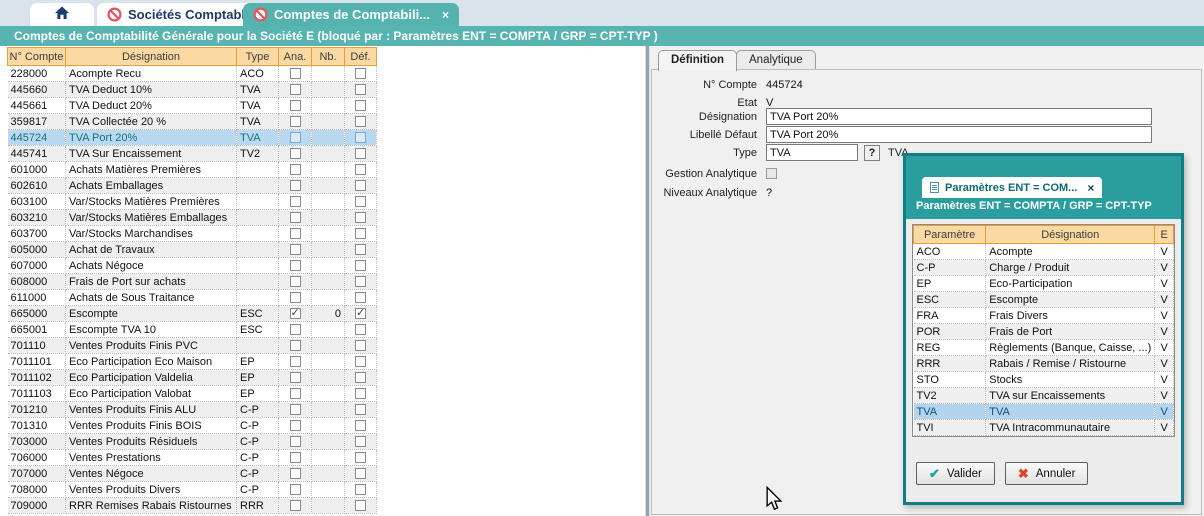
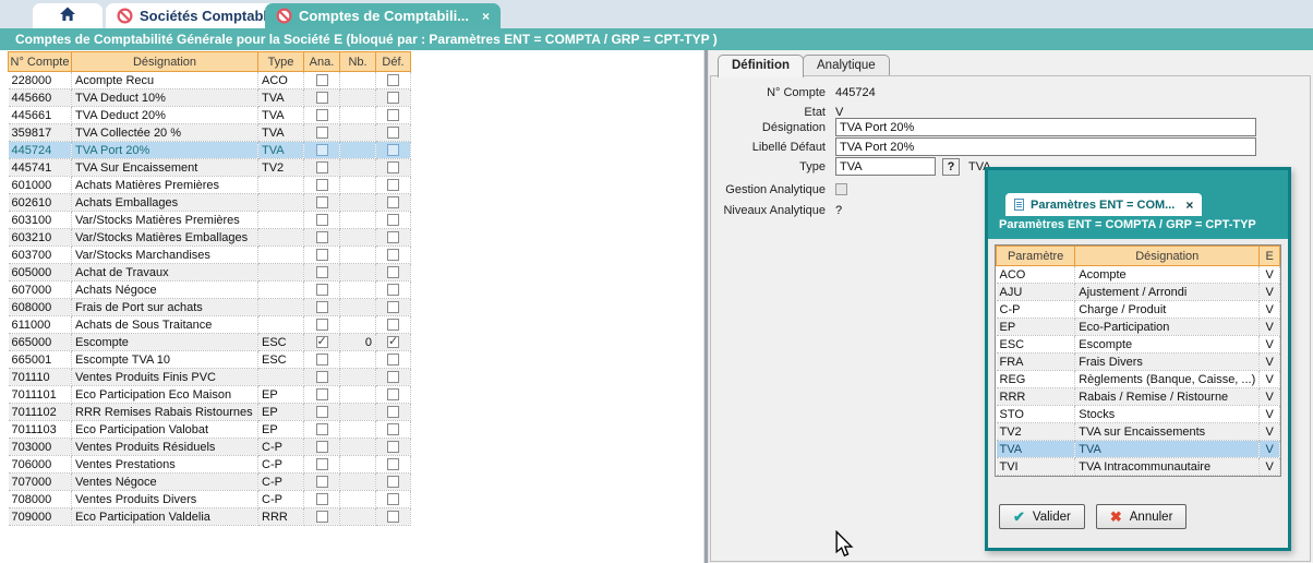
  Sociétés Comptab
  Comptes de Comptabili...
  ×
  Comptes de Comptabilité Générale pour la Société E (bloqué par : Paramètres ENT = COMPTA / GRP = CPT-TYP )
  N° Compte	Désignation	Type	Ana.	Nb.	Déf.
  228000	Acompte Recu	ACO
  445660	TVA Deduct 10%	TVA
  445661	TVA Deduct 20%	TVA
  359817	TVA Collectée 20 %	TVA
  445724	TVA Port 20%	TVA
  445741	TVA Sur Encaissement	TV2
  601000	Achats Matières Premières
  602610	Achats Emballages
  603100	Var/Stocks Matières Premières
  603210	Var/Stocks Matières Emballages
  603700	Var/Stocks Marchandises
  605000	Achat de Travaux
  607000	Achats Négoce
  608000	Frais de Port sur achats
  611000	Achats de Sous Traitance
  665000	Escompte	ESC		0
  665001	Escompte TVA 10	ESC
  701110	Ventes Produits Finis PVC
  7011101	Eco Participation Eco Maison	EP
- 7011102	Eco Participation Valdelia	EP
+ 7011102	RRR Remises Rabais Ristournes	EP
  7011103	Eco Participation Valobat	EP
- 701210	Ventes Produits Finis ALU	C-P
- 701310	Ventes Produits Finis BOIS	C-P
  703000	Ventes Produits Résiduels	C-P
  706000	Ventes Prestations	C-P
  707000	Ventes Négoce	C-P
  708000	Ventes Produits Divers	C-P
- 709000	RRR Remises Rabais Ristournes	RRR
+ 709000	Eco Participation Valdelia	RRR
  Définition
  Analytique
  N° Compte
  445724
  Etat
  V
  Désignation
  TVA Port 20%
  Libellé Défaut
  TVA Port 20%
  Type
  TVA
  ?
  Gestion Analytique
  Niveaux Analytique
  ?
  Paramètres ENT = COM...
  ×
  Paramètres ENT = COMPTA / GRP = CPT-TYP
  Paramètre	Désignation	E
  ACO	Acompte	V
+ AJU	Ajustement / Arrondi	V
  C-P	Charge / Produit	V
  EP	Eco-Participation	V
  ESC	Escompte	V
  FRA	Frais Divers	V
- POR	Frais de Port	V
  REG	Règlements (Banque, Caisse, ...)	V
  RRR	Rabais / Remise / Ristourne	V
  STO	Stocks	V
  TV2	TVA sur Encaissements	V
  TVA	TVA	V
  TVI	TVA Intracommunautaire	V
  ✔
  Valider
  ✖
  Annuler
